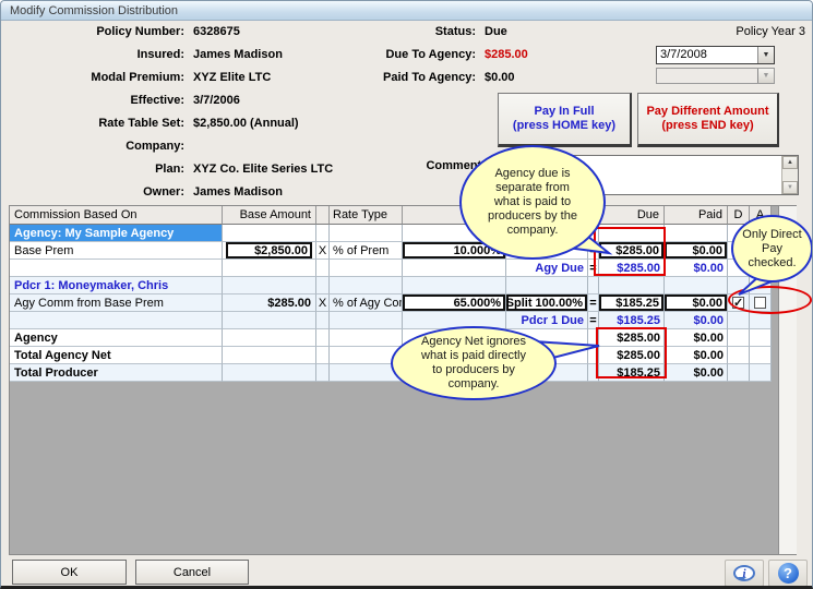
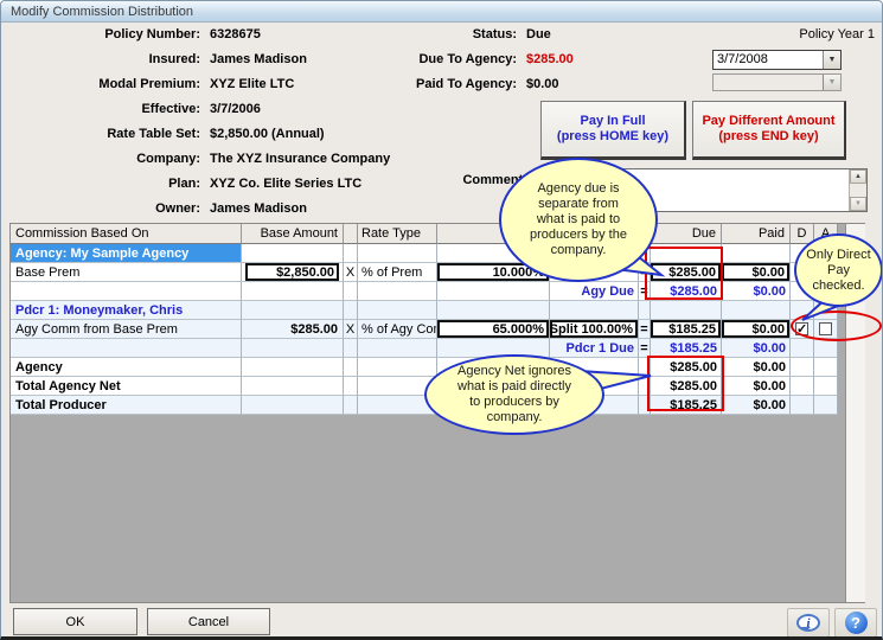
  Modify Commission Distribution
  Policy Number:
  6328675
  Insured:
  James Madison
  Modal Premium:
  XYZ Elite LTC
  Effective:
  3/7/2006
  Rate Table Set:
  $2,850.00 (Annual)
  Company:
+ The XYZ Insurance Company
  Plan:
  XYZ Co. Elite Series LTC
  Owner:
  James Madison
  Status:
  Due
  Due To Agency:
  $285.00
  Paid To Agency:
  $0.00
- Policy Year 3
+ Policy Year 1
  3/7/2008
  Pay In Full
  (press HOME key)
  Pay Different Amount
  (press END key)
  Commission Based On
  Base Amount
  Rate Type
  Due
  Paid
  D
  A
  Agency: My Sample Agency
  Base Prem
  $2,850.00
  X
  % of Prem
  10.000
  $285.00
  $0.00
  Agy Due
  =
  $285.00
  $0.00
  Pdcr 1: Moneymaker, Chris
  Agy Comm from Base Prem
  $285.00
  X
  % of Agy Co
  65.000%
  Split 100.00%
  =
  $185.25
  $0.00
  Pdcr 1 Due
  =
  $185.25
  $0.00
  Agency
  $285.00
  $0.00
  Total Agency Net
  $285.00
  $0.00
  Total Producer
  $185.25
  $0.00
  Agency due is
  separate from
  what is paid to
  producers by the
  company.
  Only Direct
  Pay
  checked.
  Agency Net ignores
  what is paid directly
  to producers by
  company.
  OK
  Cancel
  i
  ?
